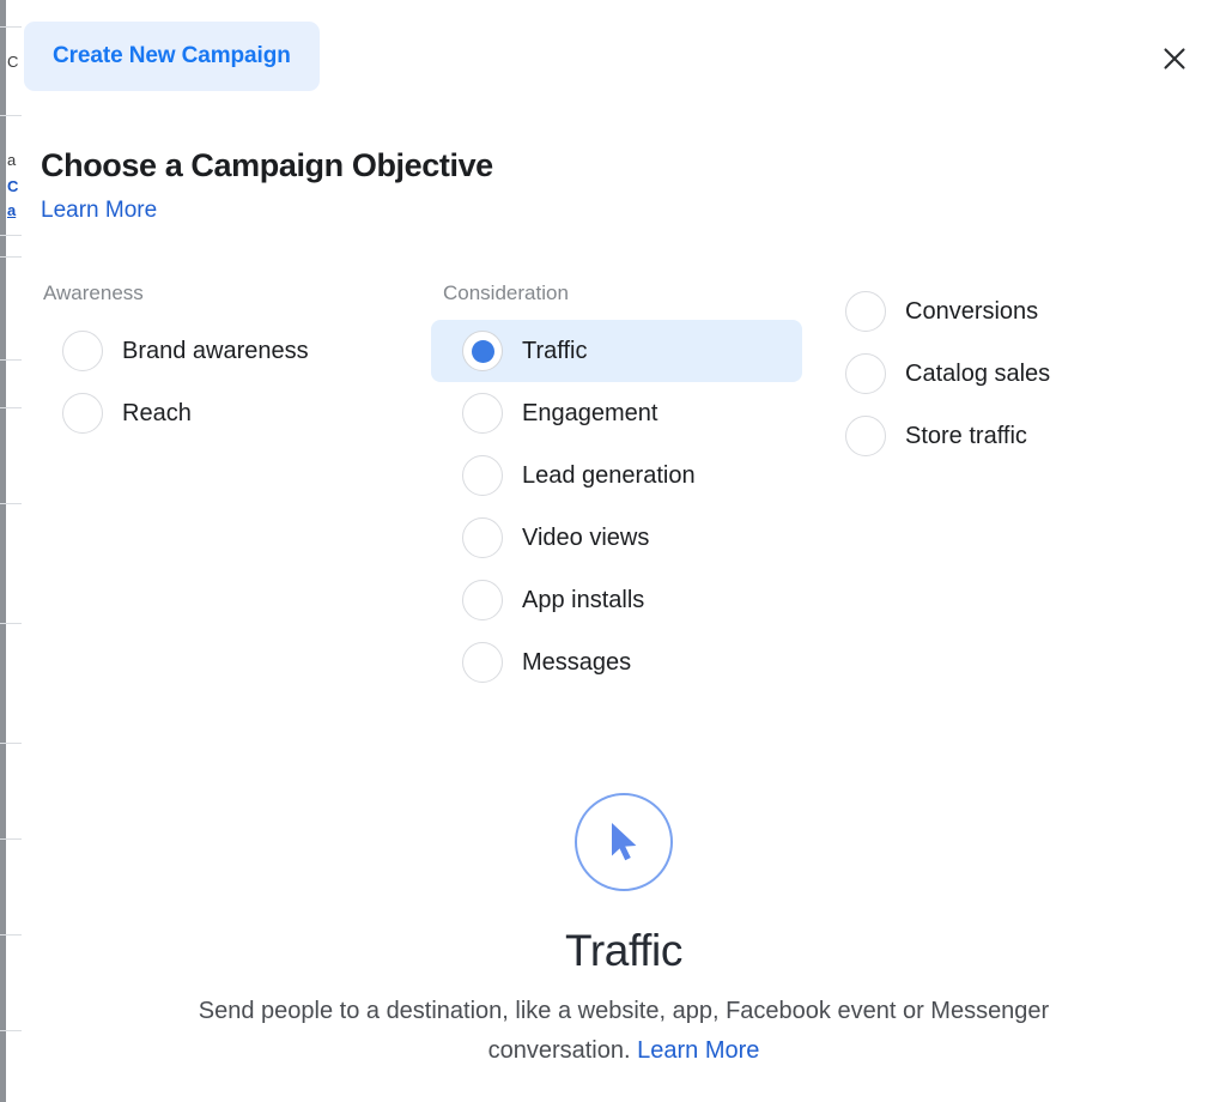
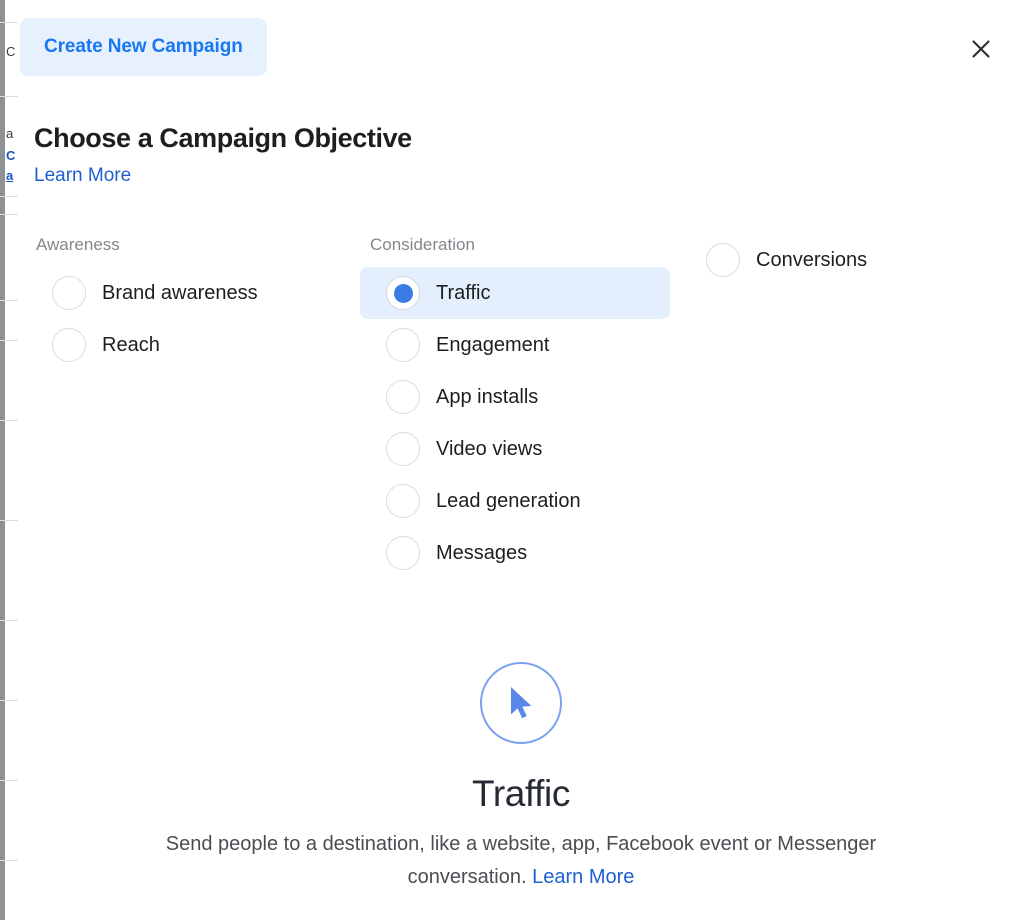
  C
  a
  C
  a
  Create New Campaign
  Choose a Campaign Objective
  Learn More
  Awareness
  Brand awareness
  Reach
  Consideration
  Traffic
  Engagement
- Lead generation
+ App installs
  Video views
- App installs
+ Lead generation
  Messages
  Conversions
- Catalog sales
- Store traffic
  Traffic
  Send people to a destination, like a website, app, Facebook event or Messenger conversation. Learn More
